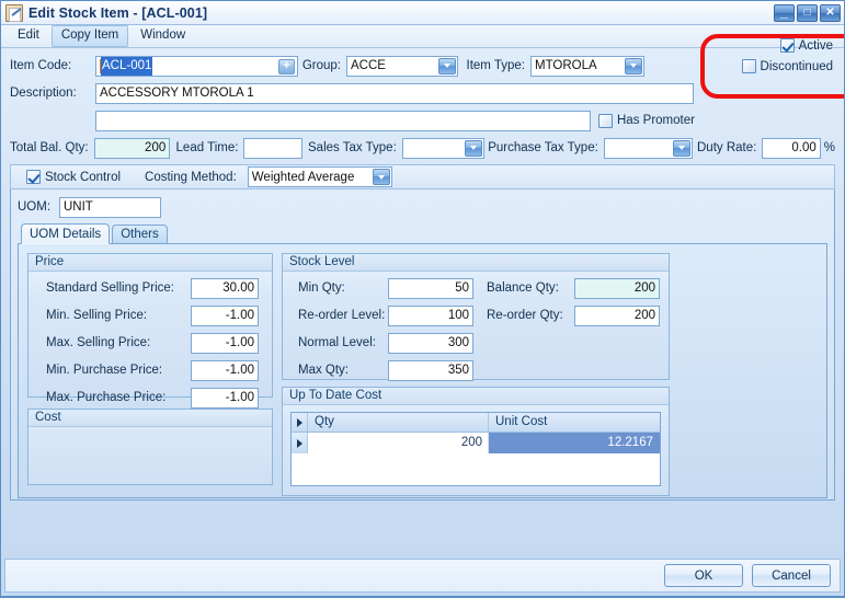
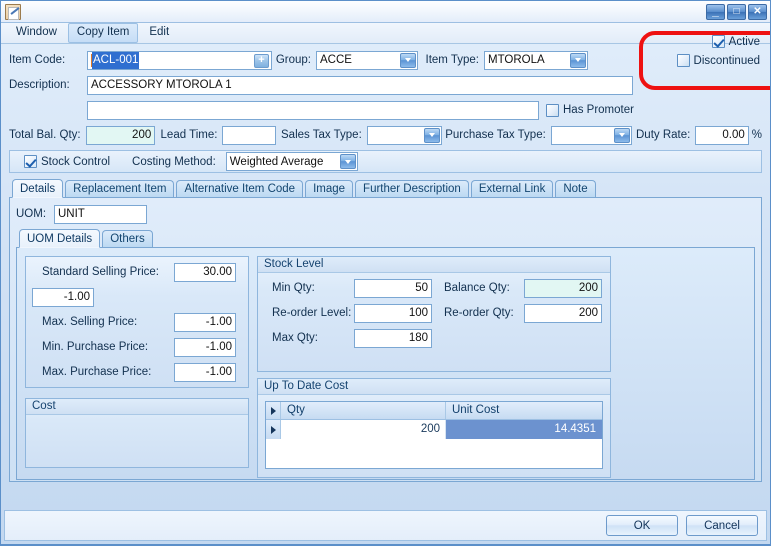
- Edit Stock Item - [ACL-001]
  _
  □
  ✕
- Edit
+ Window
  Copy Item
- Window
+ Edit
  Item Code:
  ACL-001
  +
  Group:
  ACCE
  Item Type:
  MTOROLA
  Description:
  ACCESSORY MTOROLA 1
  Has Promoter
  Total Bal. Qty:
  200
  Lead Time:
  Sales Tax Type:
  Purchase Tax Type:
  Duty Rate:
  0.00
  %
  Active
  Discontinued
  Stock Control
  Costing Method:
  Weighted Average
+ Details
+ Replacement Item
+ Alternative Item Code
+ Image
+ Further Description
+ External Link
+ Note
  UOM:
  UNIT
  UOM Details
  Others
- Price
  Standard Selling Price:
  30.00
- Min. Selling Price:
  -1.00
  Max. Selling Price:
  -1.00
  Min. Purchase Price:
  -1.00
  Max. Purchase Price:
  -1.00
  Cost
  Stock Level
  Min Qty:
  50
  Balance Qty:
  200
  Re-order Level:
  100
  Re-order Qty:
  200
- Normal Level:
- 300
  Max Qty:
- 350
+ 180
  Up To Date Cost
  Qty
  Unit Cost
  200
- 12.2167
+ 14.4351
  OK
  Cancel
